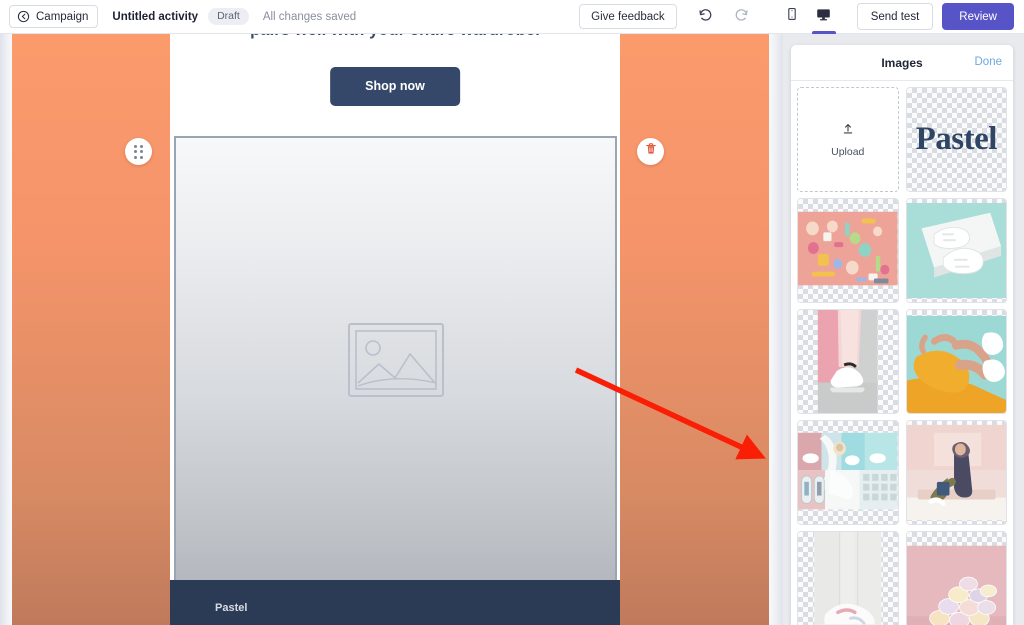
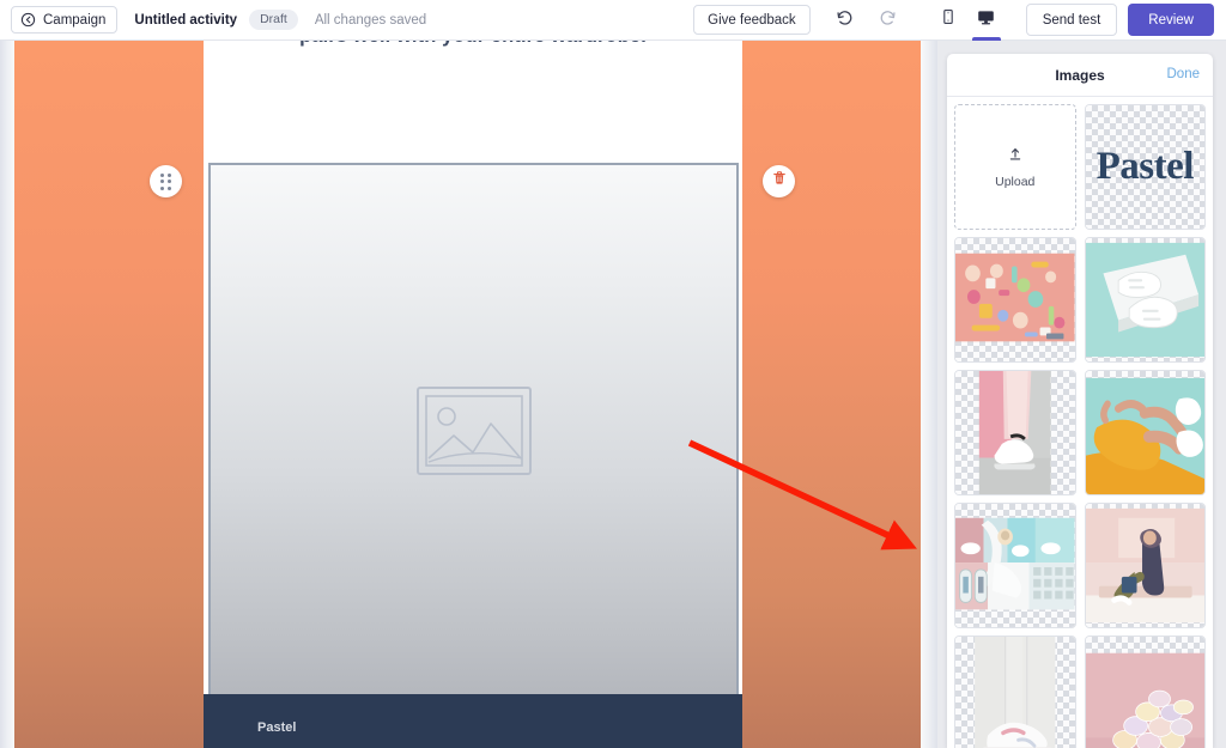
  Campaign
  Untitled activity
  Draft
  All changes saved
  Give feedback
  Send test
  Review
- Shop now
  Pastel
  Images
  Done
  Upload
  Pastel
